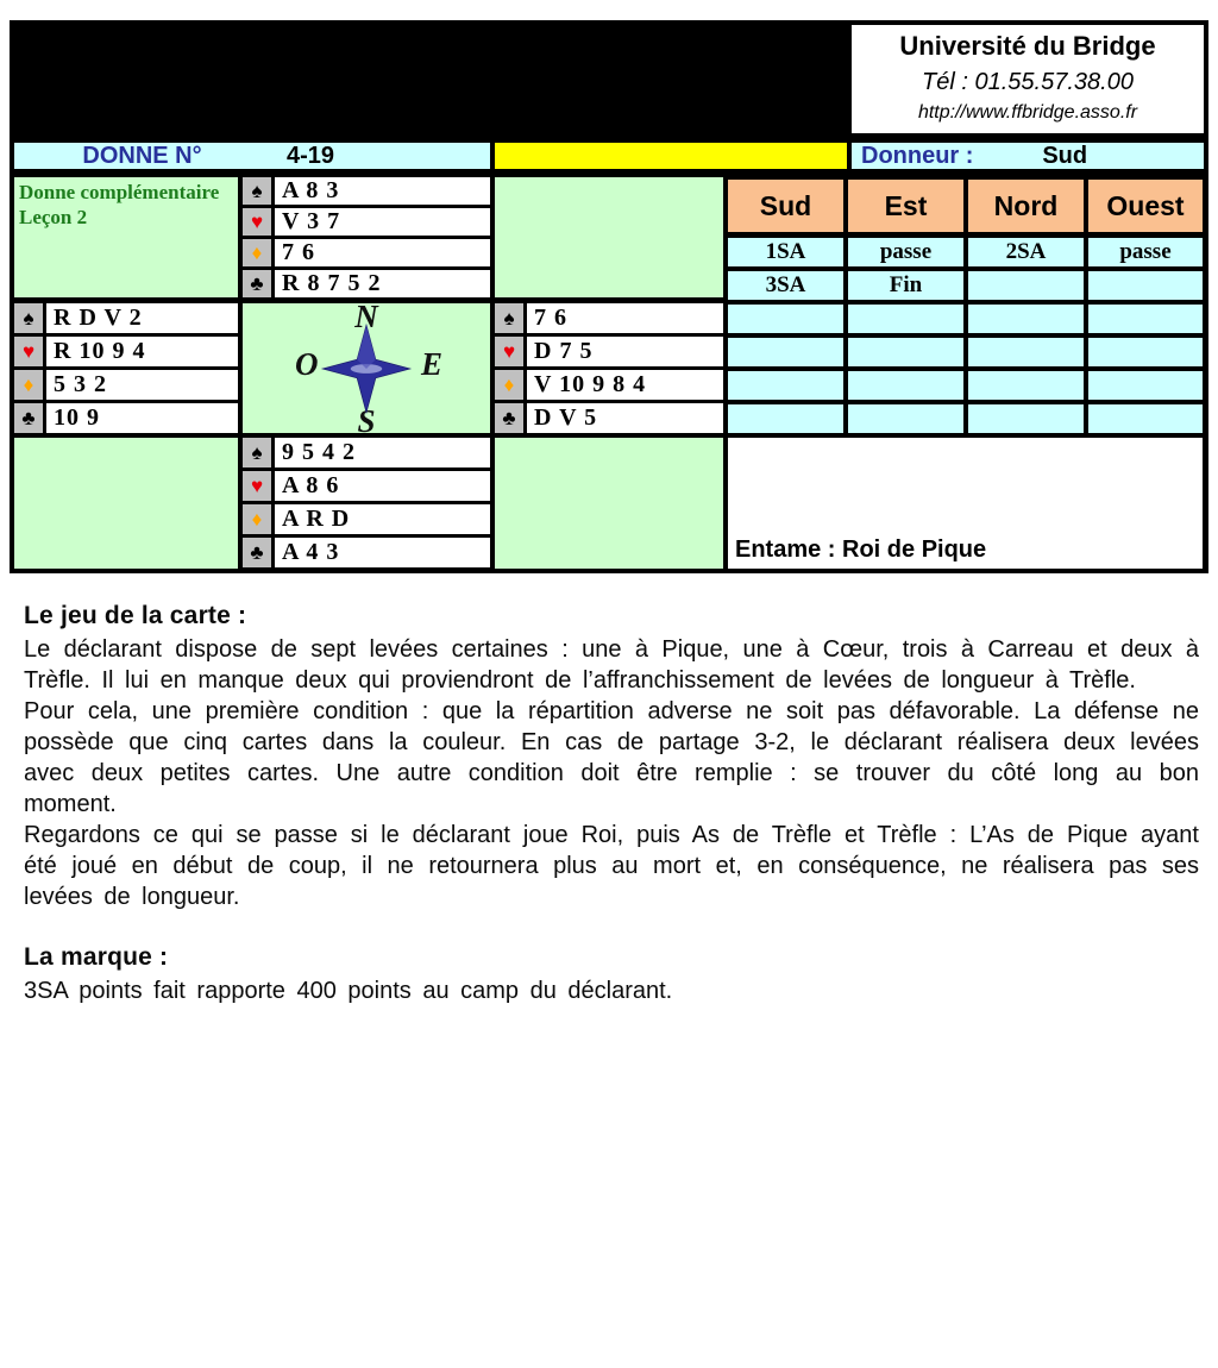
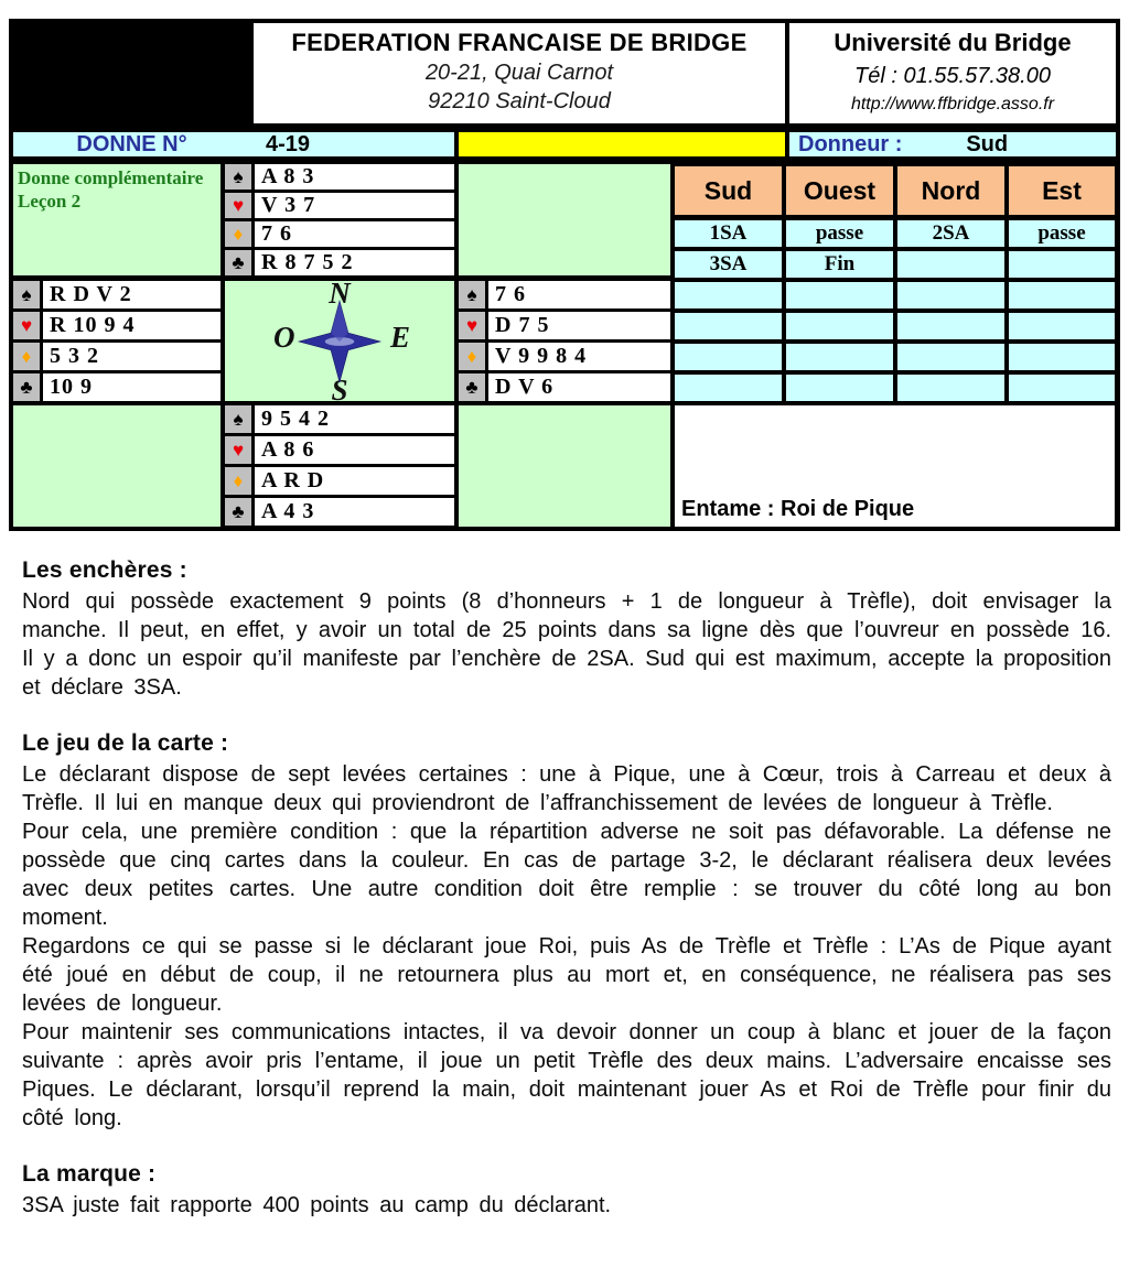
+ FEDERATION FRANCAISE DE BRIDGE
+ 20-21, Quai Carnot
+ 92210 Saint-Cloud
  Université du Bridge
  Tél : 01.55.57.38.00
  http://www.ffbridge.asso.fr
  DONNE N°
  4-19
  Donneur :
  Sud
  Donne complémentaire
  Leçon 2
  ♠
  A 8 3
  ♥
  V 3 7
  ♦
  7 6
  ♣
  R 8 7 5 2
  Sud
- Est
+ Ouest
  Nord
- Ouest
+ Est
  1SA
  passe
  2SA
  passe
  3SA
  Fin
  ♠
  R D V 2
  ♥
  R 10 9 4
  ♦
  5 3 2
  ♣
  10 9
  N
  O
  E
  S
  ♠
  7 6
  ♥
  D 7 5
  ♦
- V 10 9 8 4
+ V 9 9 8 4
  ♣
- D V 5
+ D V 6
  ♠
  9 5 4 2
  ♥
  A 8 6
  ♦
  A R D
  ♣
  A 4 3
  Entame : Roi de Pique
+ Les enchères :
+ Nord qui possède exactement 9 points (8 d’honneurs + 1 de longueur à Trèfle), doit envisager la manche. Il peut, en effet, y avoir un total de 25 points dans sa ligne dès que l’ouvreur en possède 16. Il y a donc un espoir qu’il manifeste par l’enchère de 2SA. Sud qui est maximum, accepte la proposition et déclare 3SA.
  Le jeu de la carte :
  Le déclarant dispose de sept levées certaines : une à Pique, une à Cœur, trois à Carreau et deux à Trèfle. Il lui en manque deux qui proviendront de l’affranchissement de levées de longueur à Trèfle.
  Pour cela, une première condition : que la répartition adverse ne soit pas défavorable. La défense ne possède que cinq cartes dans la couleur. En cas de partage 3-2, le déclarant réalisera deux levées avec deux petites cartes. Une autre condition doit être remplie : se trouver du côté long au bon moment.
  Regardons ce qui se passe si le déclarant joue Roi, puis As de Trèfle et Trèfle : L’As de Pique ayant été joué en début de coup, il ne retournera plus au mort et, en conséquence, ne réalisera pas ses levées de longueur.
+ Pour maintenir ses communications intactes, il va devoir donner un coup à blanc et jouer de la façon suivante : après avoir pris l’entame, il joue un petit Trèfle des deux mains. L’adversaire encaisse ses Piques. Le déclarant, lorsqu’il reprend la main, doit maintenant jouer As et Roi de Trèfle pour finir du côté long.
  La marque :
- 3SA points fait rapporte 400 points au camp du déclarant.
+ 3SA juste fait rapporte 400 points au camp du déclarant.
